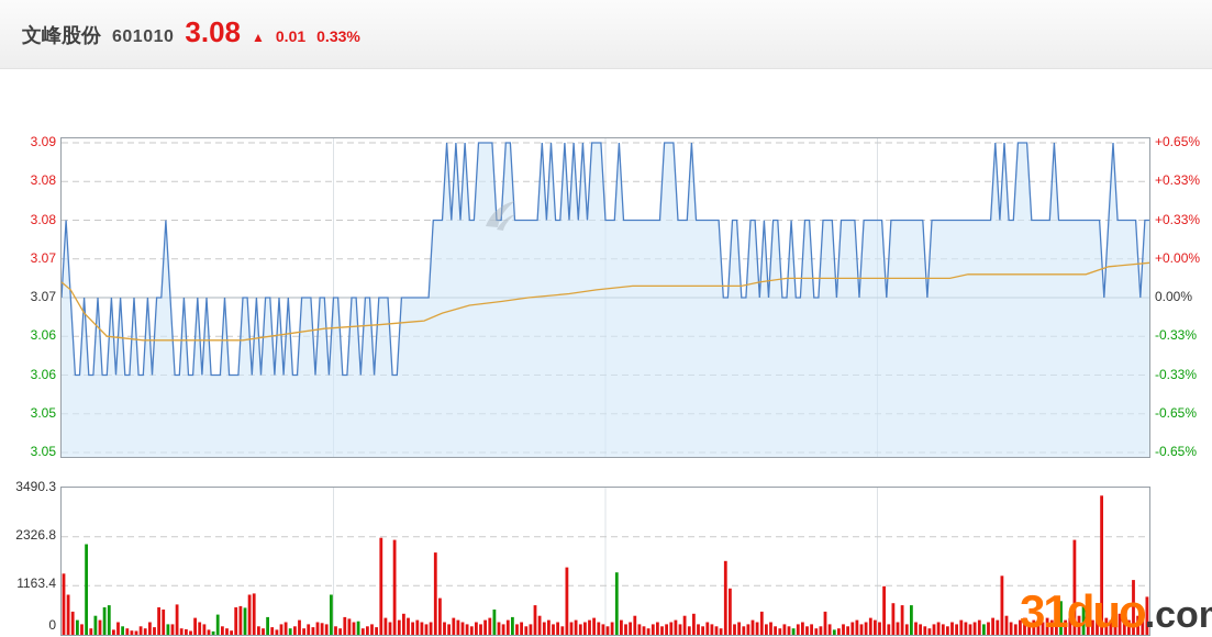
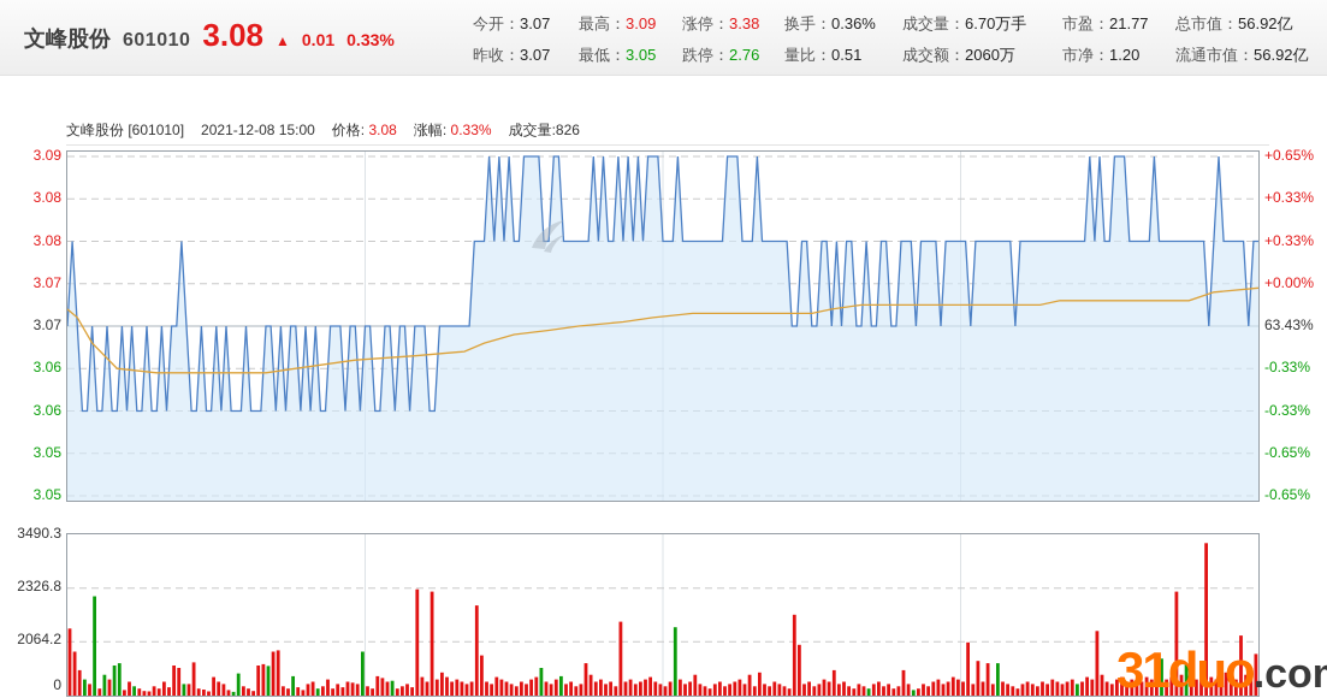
  文峰股份
  601010
  3.08
  ▲
  0.01
  0.33%
+ 今开：3.07
+ 最高：3.09
+ 涨停：3.38
+ 换手：0.36%
+ 成交量：6.70万手
+ 市盈：21.77
+ 总市值：56.92亿
+ 昨收：3.07
+ 最低：3.05
+ 跌停：2.76
+ 量比：0.51
+ 成交额：2060万
+ 市净：1.20
+ 流通市值：56.92亿
+ 文峰股份 [601010]
+ 2021-12-08 15:00
+ 价格: 3.08
+ 涨幅: 0.33%
+ 成交量:826
  3.09
  3.08
  3.08
  3.07
  3.07
  3.06
  3.06
  3.05
  3.05
  +0.65%
  +0.33%
  +0.33%
  +0.00%
- 0.00%
+ 63.43%
  -0.33%
  -0.33%
  -0.65%
  -0.65%
  3490.3
  2326.8
- 1163.4
+ 2064.2
  0
  31duo.co
